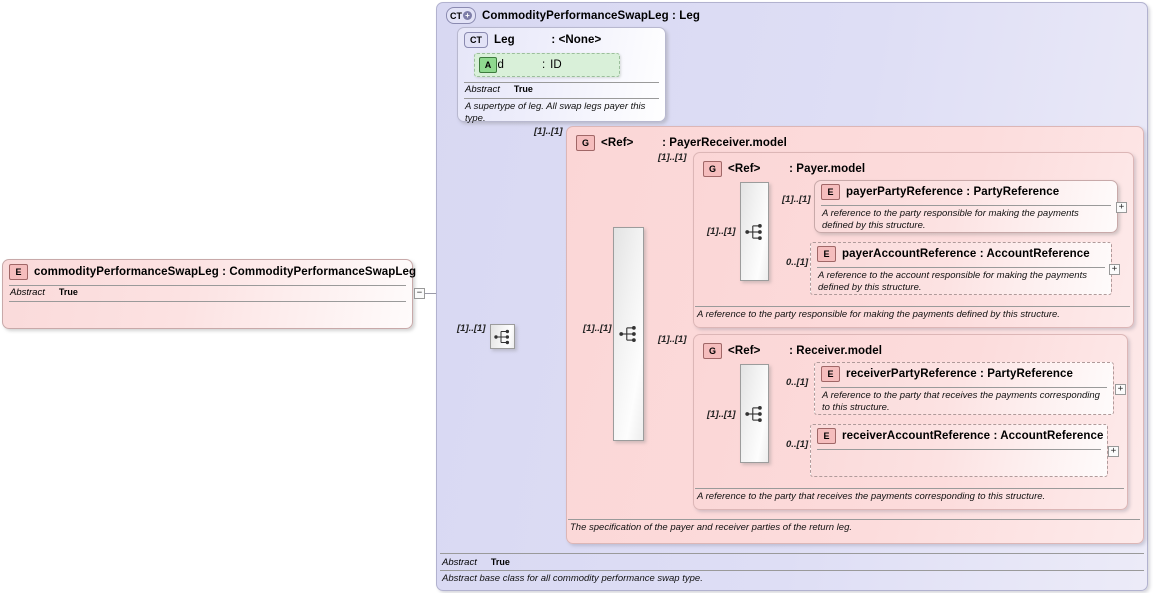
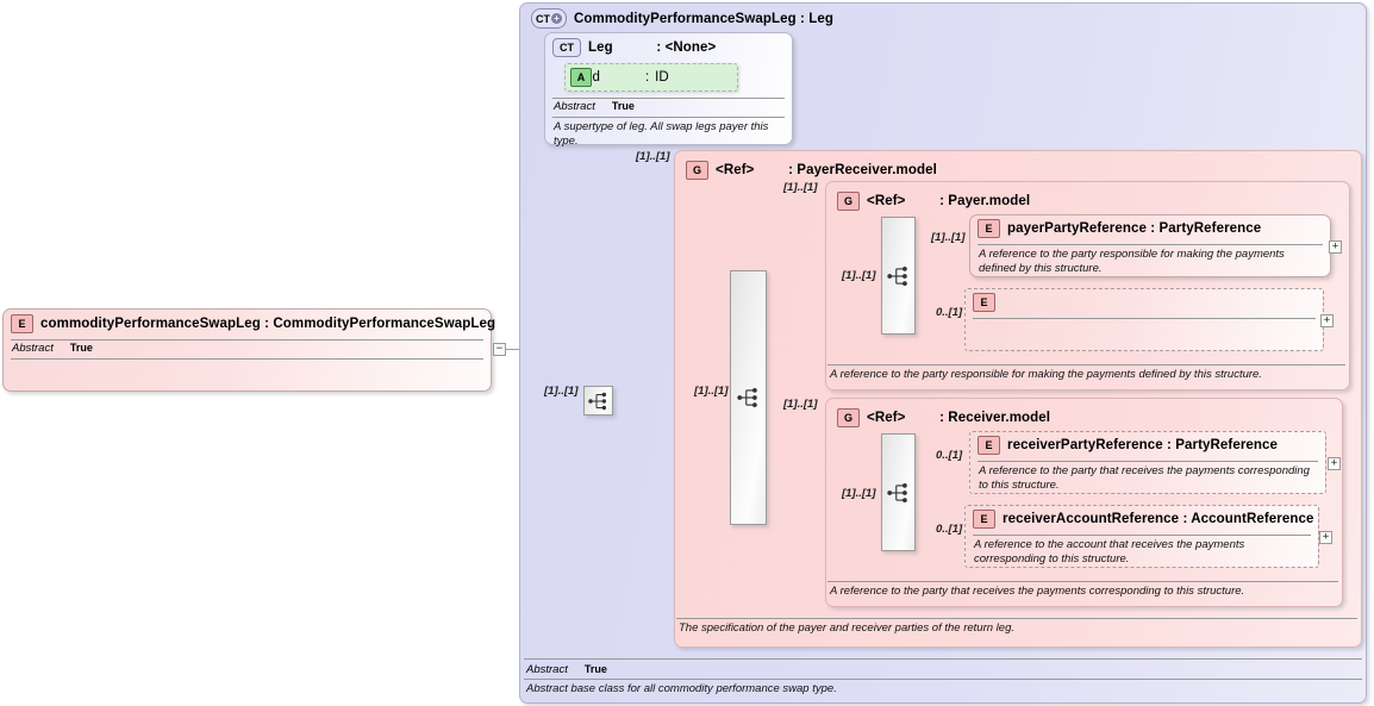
  CT
  +
  CommodityPerformanceSwapLeg : Leg
  Abstract
  True
  Abstract base class for all commodity performance swap type.
  CT
  Leg : <None>
  Abstract
  True
  A supertype of leg. All swap legs payer this type.
  A
  :
  ID
  [1]..[1]
  E
  commodityPerformanceSwapLeg : CommodityPerformanceSwapLeg
  Abstract
  True
  −
  [1]..[1]
  G
  <Ref> : PayerReceiver.model
  The specification of the payer and receiver parties of the return leg.
  [1]..[1]
  [1]..[1]
  [1]..[1]
  G
  <Ref> : Payer.model
  A reference to the party responsible for making the payments defined by this structure.
  [1]..[1]
  [1]..[1]
  E
  payerPartyReference : PartyReference
  A reference to the party responsible for making the payments defined by this structure.
  +
  0..[1]
  E
- payerAccountReference : AccountReference
- A reference to the account responsible for making the payments defined by this structure.
  +
  G
  <Ref> : Receiver.model
  A reference to the party that receives the payments corresponding to this structure.
  [1]..[1]
  0..[1]
  E
  receiverPartyReference : PartyReference
  A reference to the party that receives the payments corresponding to this structure.
  +
  0..[1]
  E
  receiverAccountReference : AccountReference
+ A reference to the account that receives the payments corresponding to this structure.
  +
